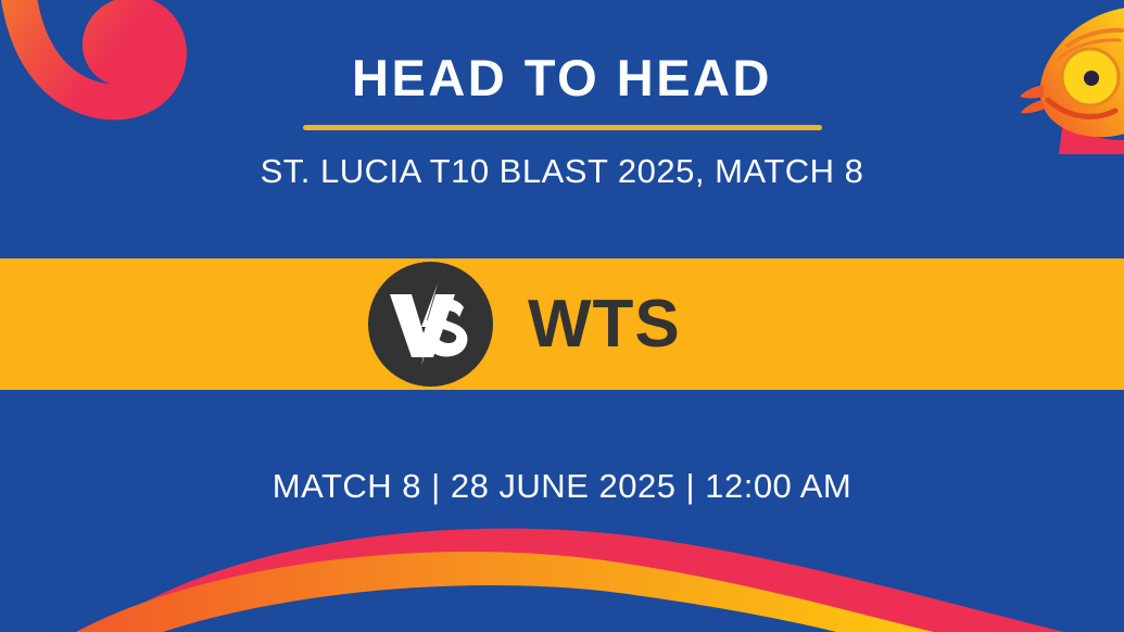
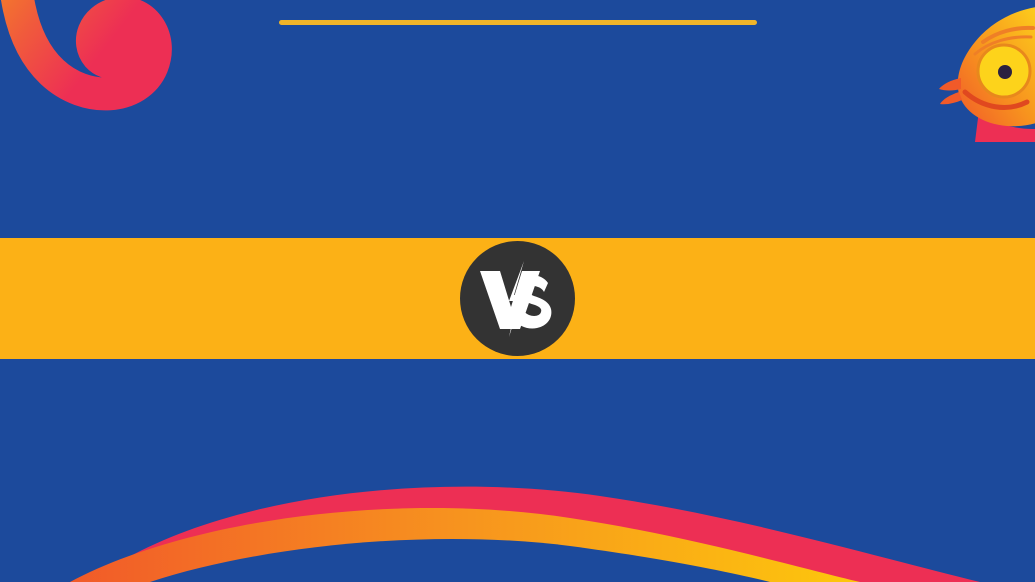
- HEAD TO HEAD
- ST. LUCIA T10 BLAST 2025, MATCH 8
- WTS
- MATCH 8 | 28 JUNE 2025 | 12:00 AM
